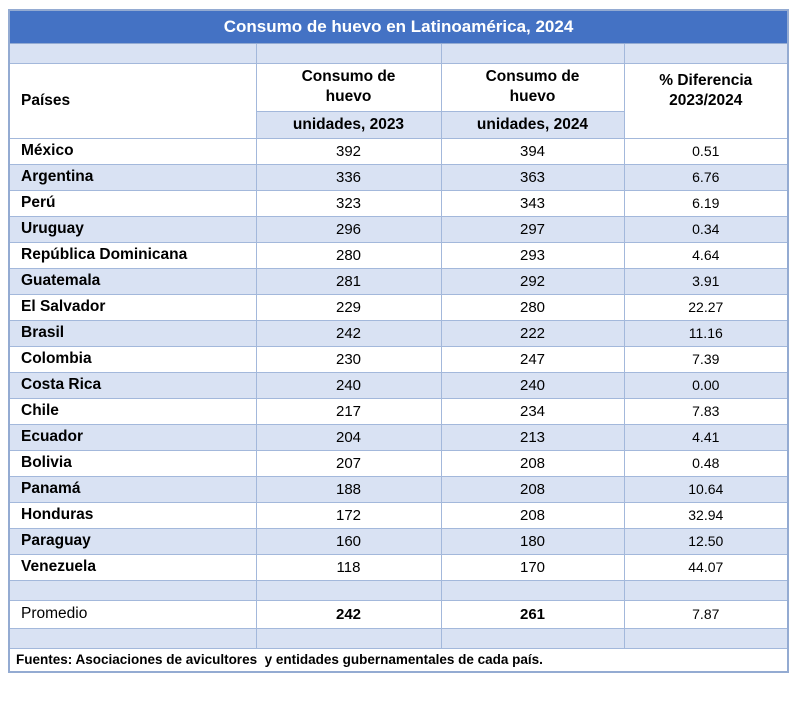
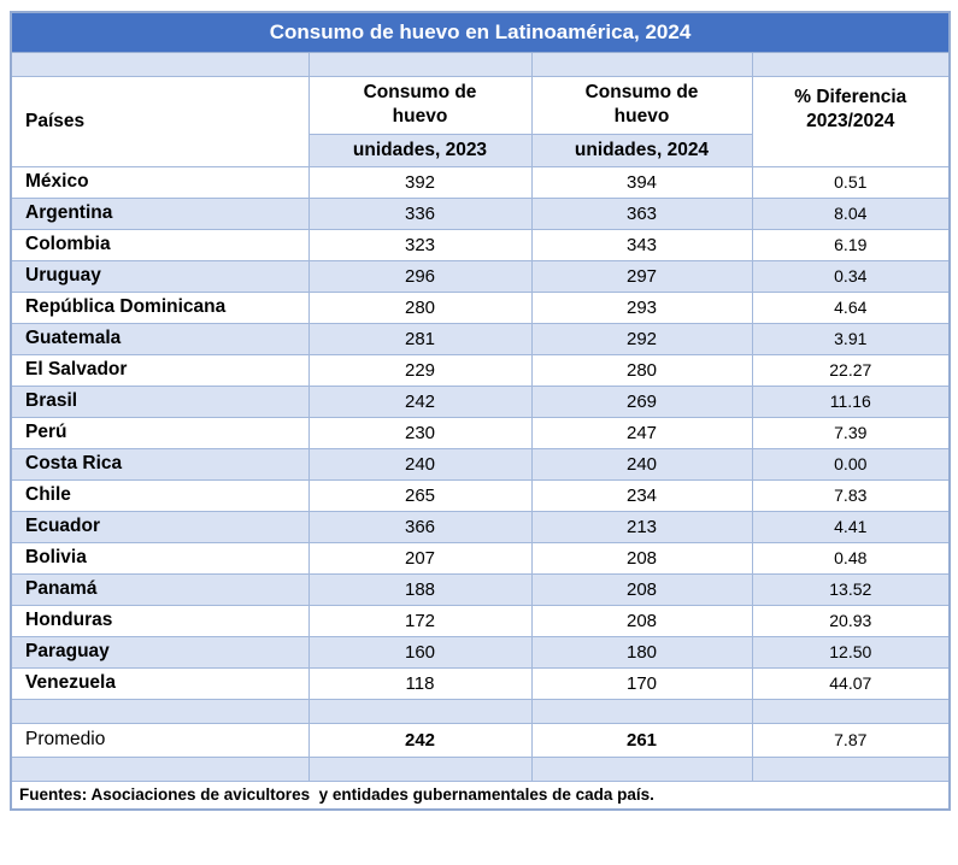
  Consumo de huevo en Latinoamérica, 2024
  Países	Consumo de huevo	Consumo de huevo	% Diferencia 2023/2024
  unidades, 2023	unidades, 2024
  México	392	394	0.51
- Argentina	336	363	6.76
+ Argentina	336	363	8.04
- Perú	323	343	6.19
+ Colombia	323	343	6.19
  Uruguay	296	297	0.34
  República Dominicana	280	293	4.64
  Guatemala	281	292	3.91
  El Salvador	229	280	22.27
- Brasil	242	222	11.16
+ Brasil	242	269	11.16
- Colombia	230	247	7.39
+ Perú	230	247	7.39
  Costa Rica	240	240	0.00
- Chile	217	234	7.83
+ Chile	265	234	7.83
- Ecuador	204	213	4.41
+ Ecuador	366	213	4.41
  Bolivia	207	208	0.48
- Panamá	188	208	10.64
+ Panamá	188	208	13.52
- Honduras	172	208	32.94
+ Honduras	172	208	20.93
  Paraguay	160	180	12.50
  Venezuela	118	170	44.07
  Promedio	242	261	7.87
  Fuentes: Asociaciones de avicultores y entidades gubernamentales de cada país.
